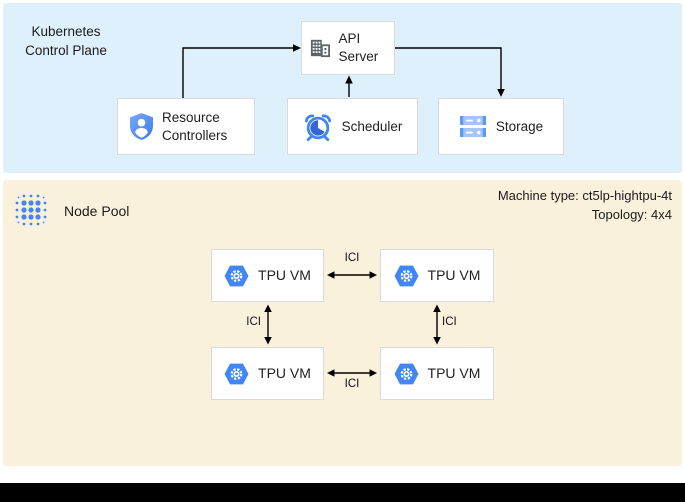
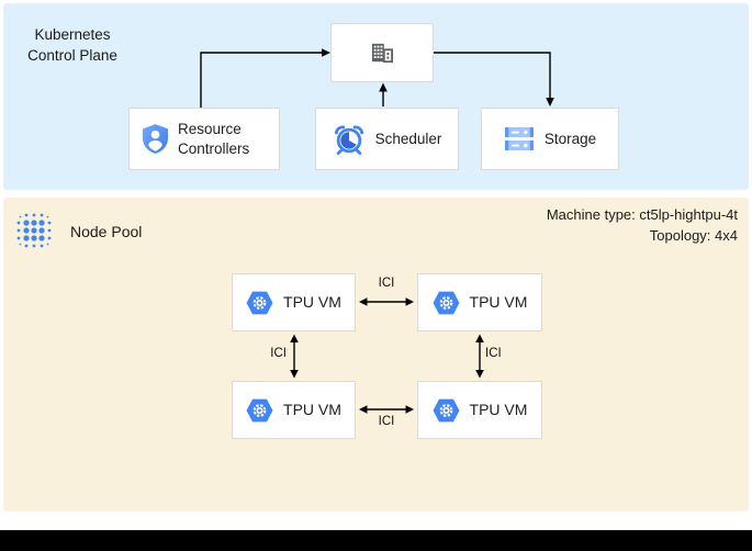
  Kubernetes Control Plane
- API Server
  Resource Controllers
  Scheduler
  Storage
  Node Pool
  Machine type: ct5lp-hightpu-4t
  Topology: 4x4
  TPU VM
  TPU VM
  TPU VM
  TPU VM
  ICI
  ICI
  ICI
  ICI
